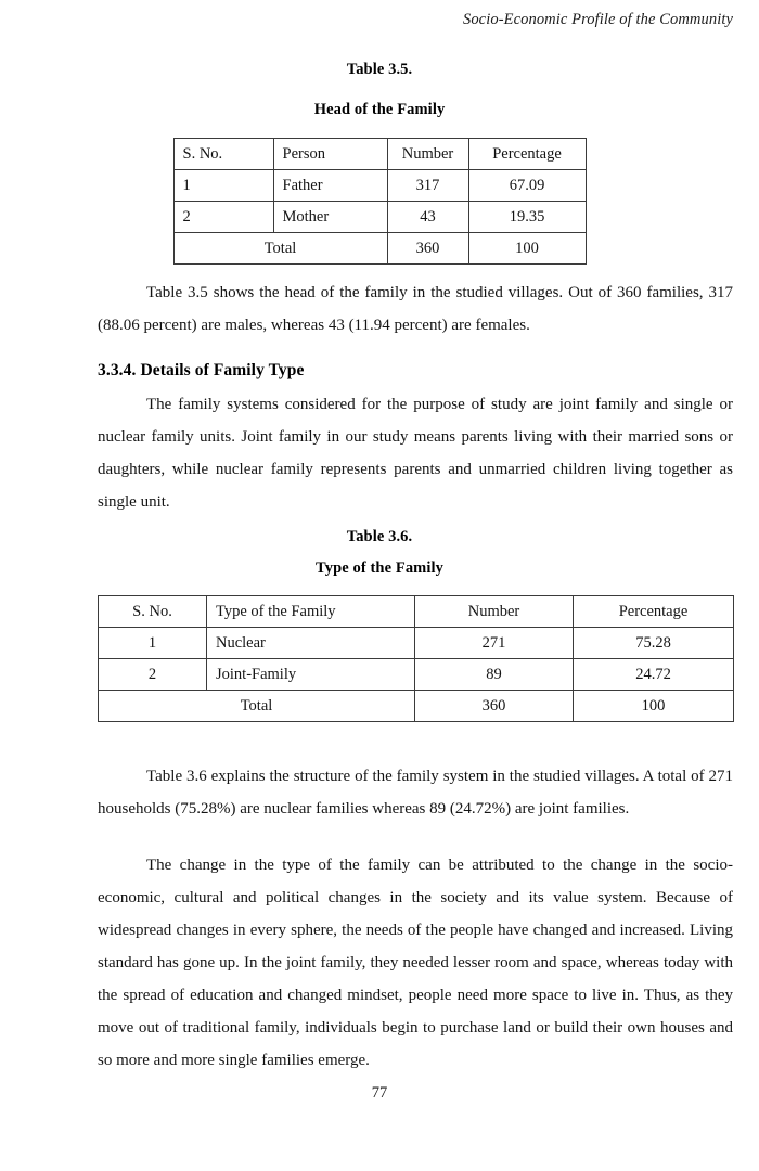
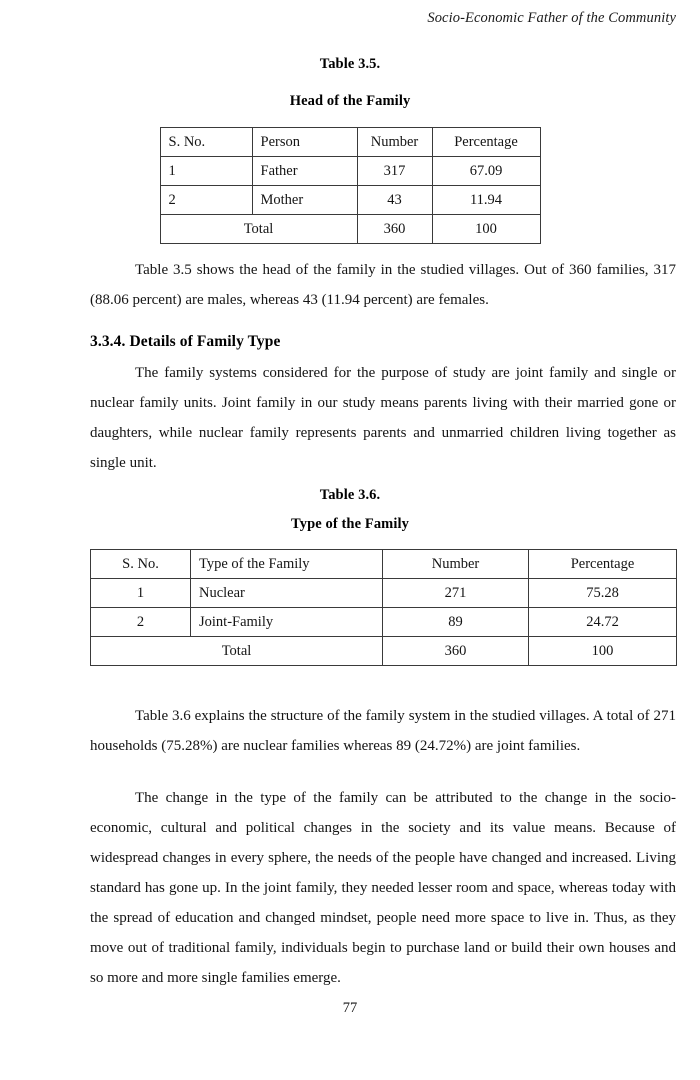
- Socio-Economic Profile of the Community
+ Socio-Economic Father of the Community
  Table 3.5.
  Head of the Family
  S. No.	Person	Number	Percentage
  1	Father	317	67.09
- 2	Mother	43	19.35
+ 2	Mother	43	11.94
  Total	360	100
  Table 3.5 shows the head of the family in the studied villages. Out of 360 families, 317 (88.06 percent) are males, whereas 43 (11.94 percent) are females.
  3.3.4. Details of Family Type
- The family systems considered for the purpose of study are joint family and single or nuclear family units. Joint family in our study means parents living with their married sons or daughters, while nuclear family represents parents and unmarried children living together as single unit.
+ The family systems considered for the purpose of study are joint family and single or nuclear family units. Joint family in our study means parents living with their married gone or daughters, while nuclear family represents parents and unmarried children living together as single unit.
  Table 3.6.
  Type of the Family
  S. No.	Type of the Family	Number	Percentage
  1	Nuclear	271	75.28
  2	Joint-Family	89	24.72
  Total	360	100
  Table 3.6 explains the structure of the family system in the studied villages. A total of 271 households (75.28%) are nuclear families whereas 89 (24.72%) are joint families.
- The change in the type of the family can be attributed to the change in the socio-economic, cultural and political changes in the society and its value system. Because of widespread changes in every sphere, the needs of the people have changed and increased. Living standard has gone up. In the joint family, they needed lesser room and space, whereas today with the spread of education and changed mindset, people need more space to live in. Thus, as they move out of traditional family, individuals begin to purchase land or build their own houses and so more and more single families emerge.
+ The change in the type of the family can be attributed to the change in the socio-economic, cultural and political changes in the society and its value means. Because of widespread changes in every sphere, the needs of the people have changed and increased. Living standard has gone up. In the joint family, they needed lesser room and space, whereas today with the spread of education and changed mindset, people need more space to live in. Thus, as they move out of traditional family, individuals begin to purchase land or build their own houses and so more and more single families emerge.
  77
